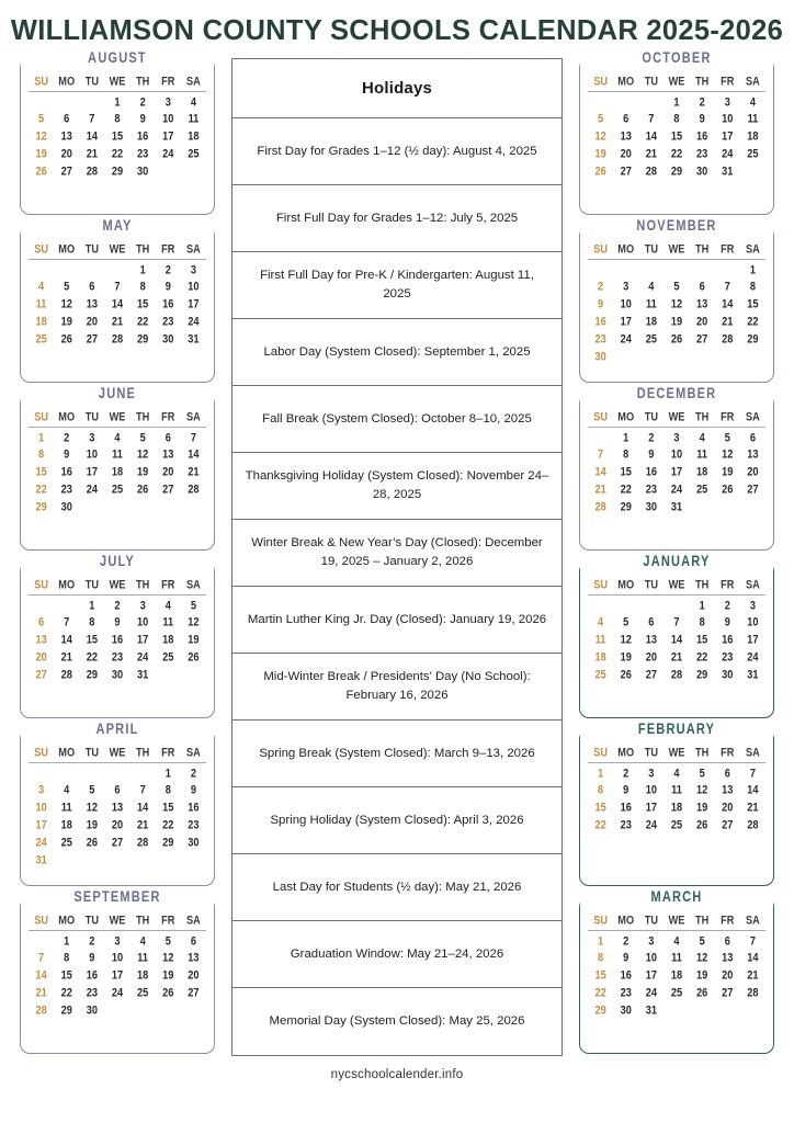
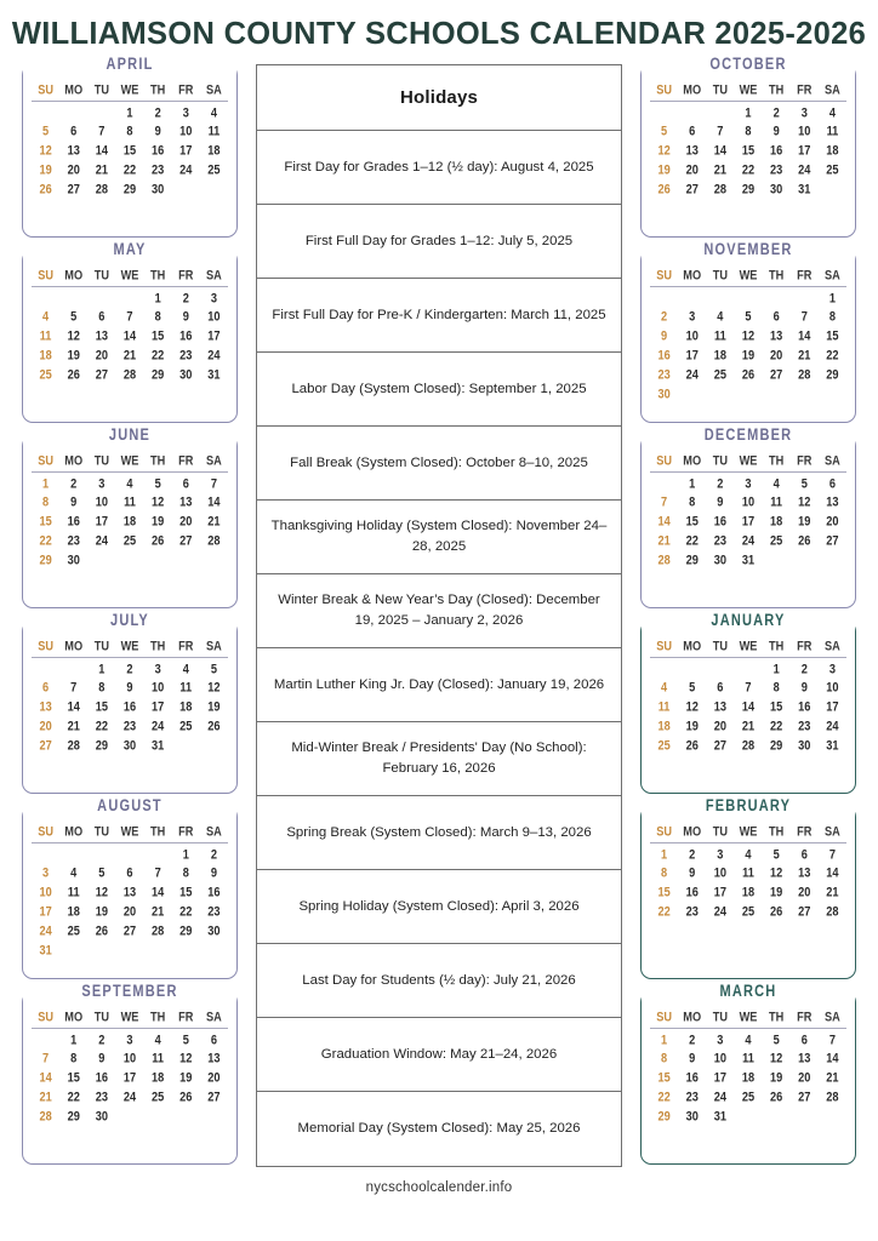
  WILLIAMSON COUNTY SCHOOLS CALENDAR 2025-2026
- AUGUST
+ APRIL
  SU	MO	TU	WE	TH	FR	SA
  			1	2	3	4
  5	6	7	8	9	10	11
  12	13	14	15	16	17	18
  19	20	21	22	23	24	25
  26	27	28	29	30
  MAY
  SU	MO	TU	WE	TH	FR	SA
  				1	2	3
  4	5	6	7	8	9	10
  11	12	13	14	15	16	17
  18	19	20	21	22	23	24
  25	26	27	28	29	30	31
  JUNE
  SU	MO	TU	WE	TH	FR	SA
  1	2	3	4	5	6	7
  8	9	10	11	12	13	14
  15	16	17	18	19	20	21
  22	23	24	25	26	27	28
  29	30
  JULY
  SU	MO	TU	WE	TH	FR	SA
  		1	2	3	4	5
  6	7	8	9	10	11	12
  13	14	15	16	17	18	19
  20	21	22	23	24	25	26
  27	28	29	30	31
- APRIL
+ AUGUST
  SU	MO	TU	WE	TH	FR	SA
  					1	2
  3	4	5	6	7	8	9
  10	11	12	13	14	15	16
  17	18	19	20	21	22	23
  24	25	26	27	28	29	30
  31
  SEPTEMBER
  SU	MO	TU	WE	TH	FR	SA
  	1	2	3	4	5	6
  7	8	9	10	11	12	13
  14	15	16	17	18	19	20
  21	22	23	24	25	26	27
  28	29	30
  Holidays
  First Day for Grades 1–12 (½ day): August 4, 2025
  First Full Day for Grades 1–12: July 5, 2025
- First Full Day for Pre-K / Kindergarten: August 11, 2025
+ First Full Day for Pre-K / Kindergarten: March 11, 2025
  Labor Day (System Closed): September 1, 2025
  Fall Break (System Closed): October 8–10, 2025
  Thanksgiving Holiday (System Closed): November 24–28, 2025
  Winter Break & New Year’s Day (Closed): December 19, 2025 – January 2, 2026
  Martin Luther King Jr. Day (Closed): January 19, 2026
  Mid-Winter Break / Presidents' Day (No School): February 16, 2026
  Spring Break (System Closed): March 9–13, 2026
  Spring Holiday (System Closed): April 3, 2026
- Last Day for Students (½ day): May 21, 2026
+ Last Day for Students (½ day): July 21, 2026
  Graduation Window: May 21–24, 2026
  Memorial Day (System Closed): May 25, 2026
  nycschoolcalender.info
  OCTOBER
  SU	MO	TU	WE	TH	FR	SA
  			1	2	3	4
  5	6	7	8	9	10	11
  12	13	14	15	16	17	18
  19	20	21	22	23	24	25
  26	27	28	29	30	31
  NOVEMBER
  SU	MO	TU	WE	TH	FR	SA
  						1
  2	3	4	5	6	7	8
  9	10	11	12	13	14	15
  16	17	18	19	20	21	22
  23	24	25	26	27	28	29
  30
  DECEMBER
  SU	MO	TU	WE	TH	FR	SA
  	1	2	3	4	5	6
  7	8	9	10	11	12	13
  14	15	16	17	18	19	20
  21	22	23	24	25	26	27
  28	29	30	31
  JANUARY
  SU	MO	TU	WE	TH	FR	SA
  				1	2	3
  4	5	6	7	8	9	10
  11	12	13	14	15	16	17
  18	19	20	21	22	23	24
  25	26	27	28	29	30	31
  FEBRUARY
  SU	MO	TU	WE	TH	FR	SA
  1	2	3	4	5	6	7
  8	9	10	11	12	13	14
  15	16	17	18	19	20	21
  22	23	24	25	26	27	28
  MARCH
  SU	MO	TU	WE	TH	FR	SA
  1	2	3	4	5	6	7
  8	9	10	11	12	13	14
  15	16	17	18	19	20	21
  22	23	24	25	26	27	28
  29	30	31
